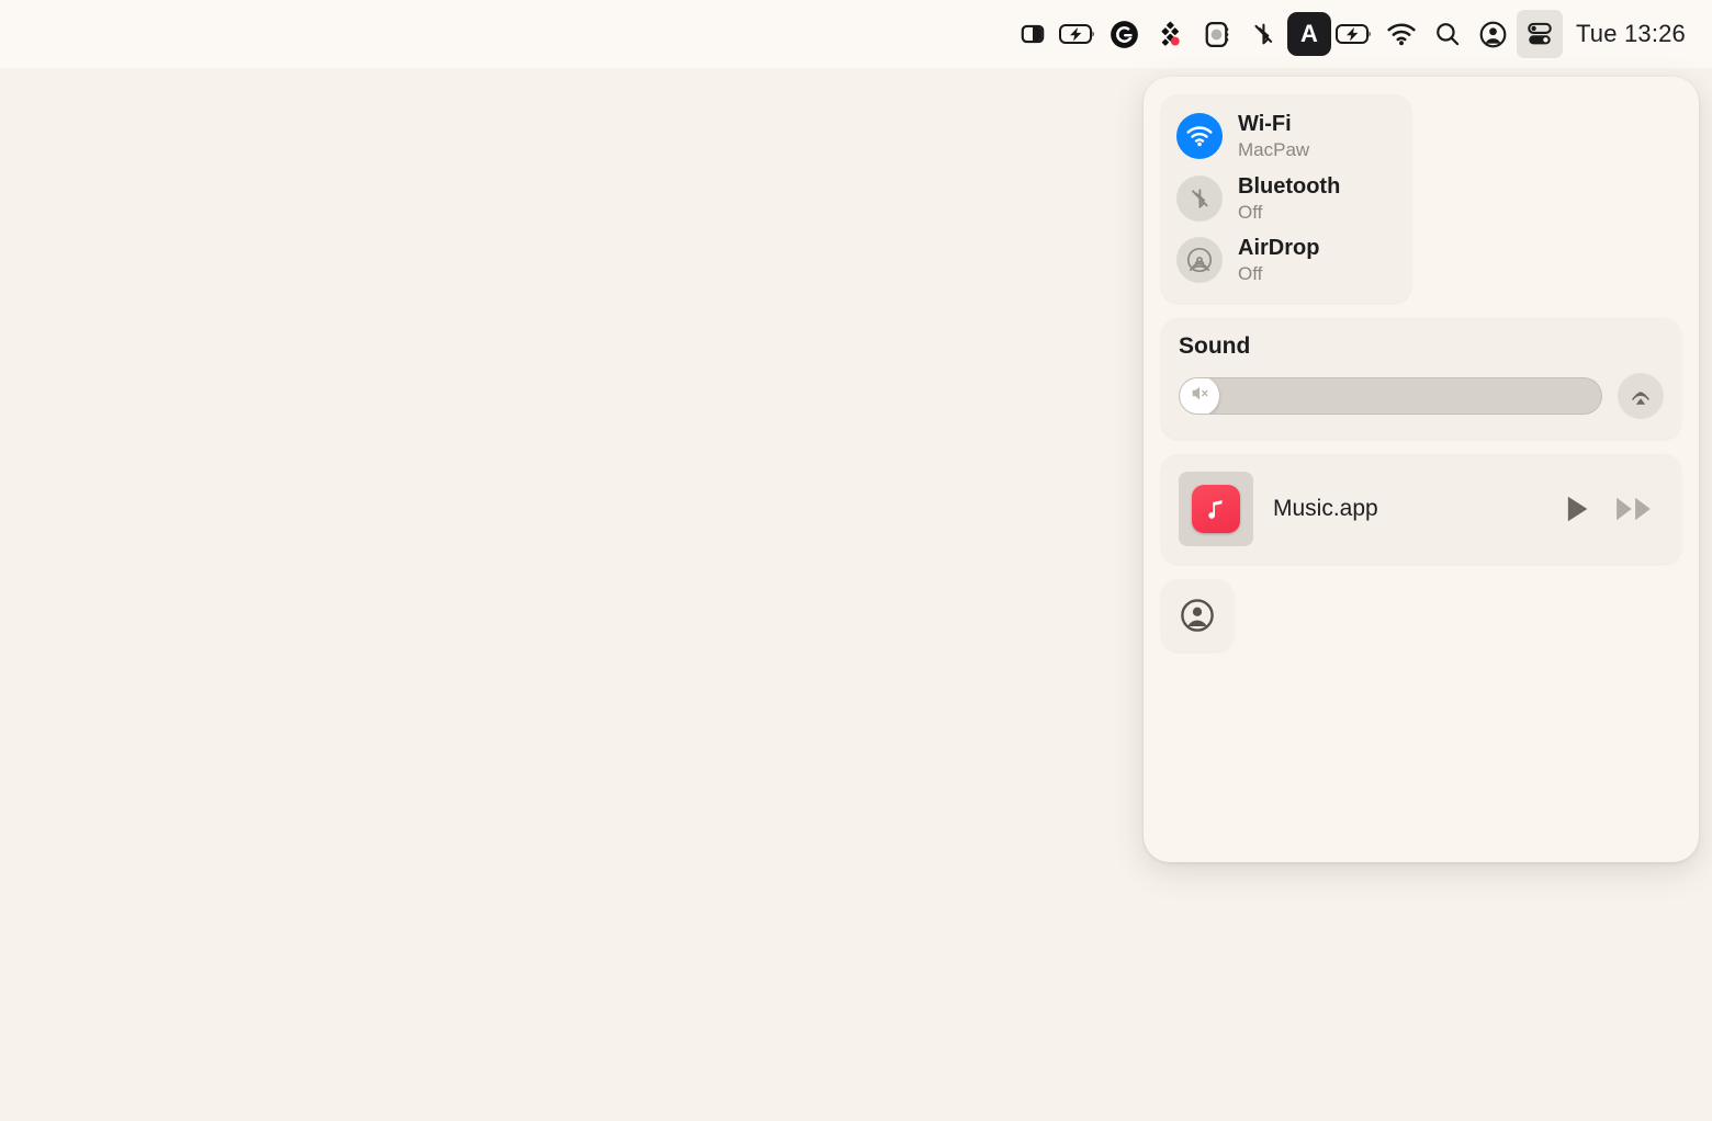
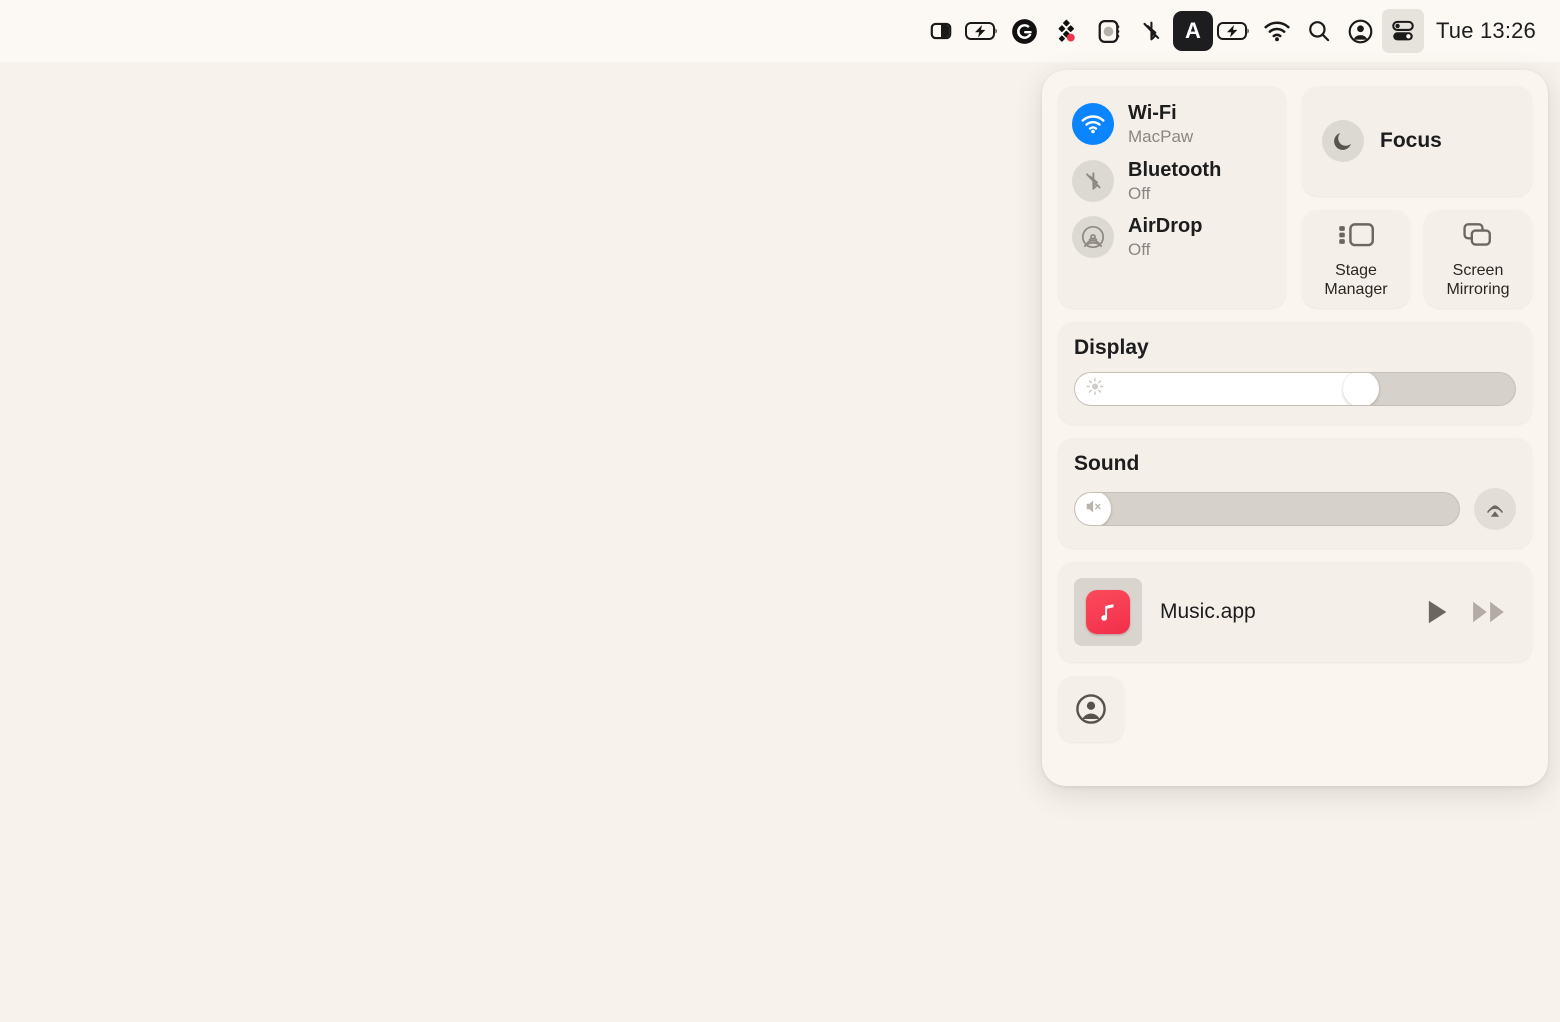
  A
  Tue 13:26
  Wi-Fi
  MacPaw
  Bluetooth
  Off
  AirDrop
  Off
+ Focus
+ Stage
+ Manager
+ Screen
+ Mirroring
+ Display
  Sound
  Music.app
